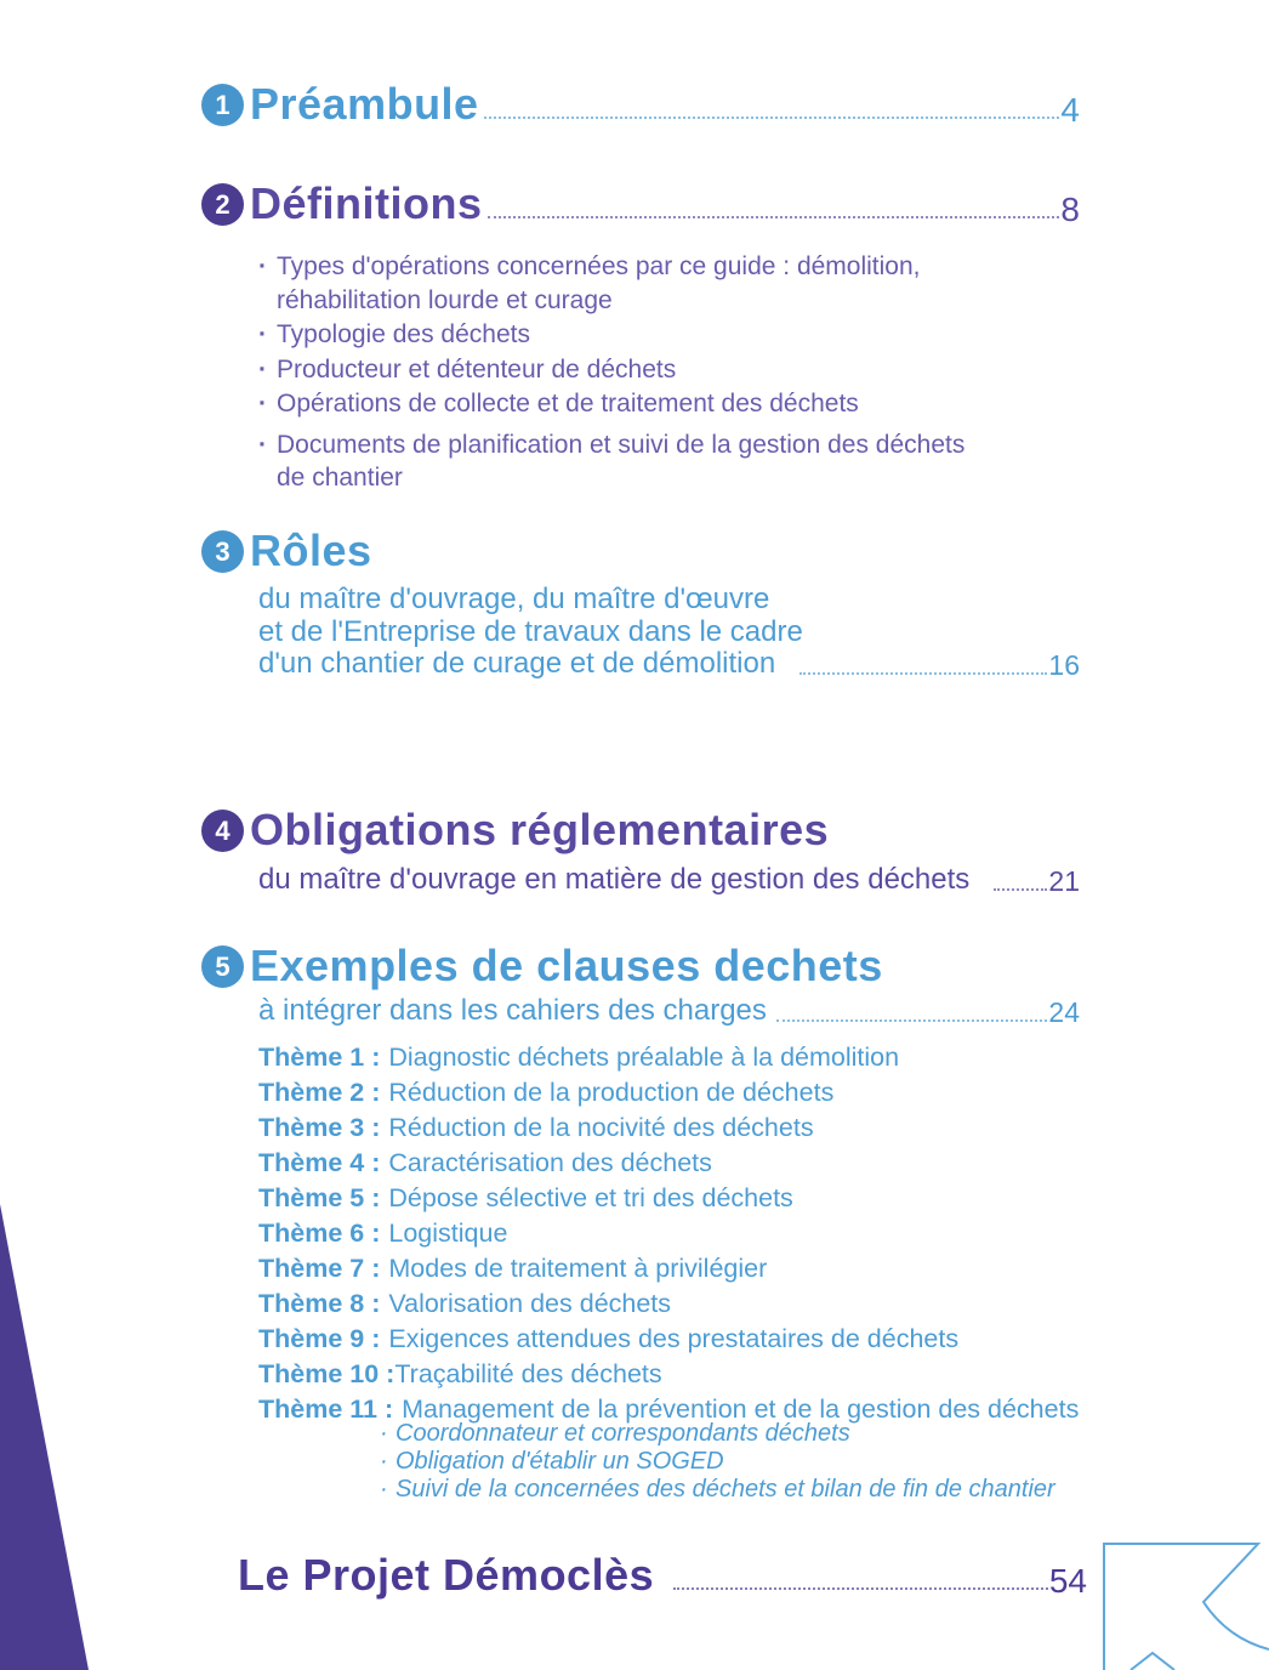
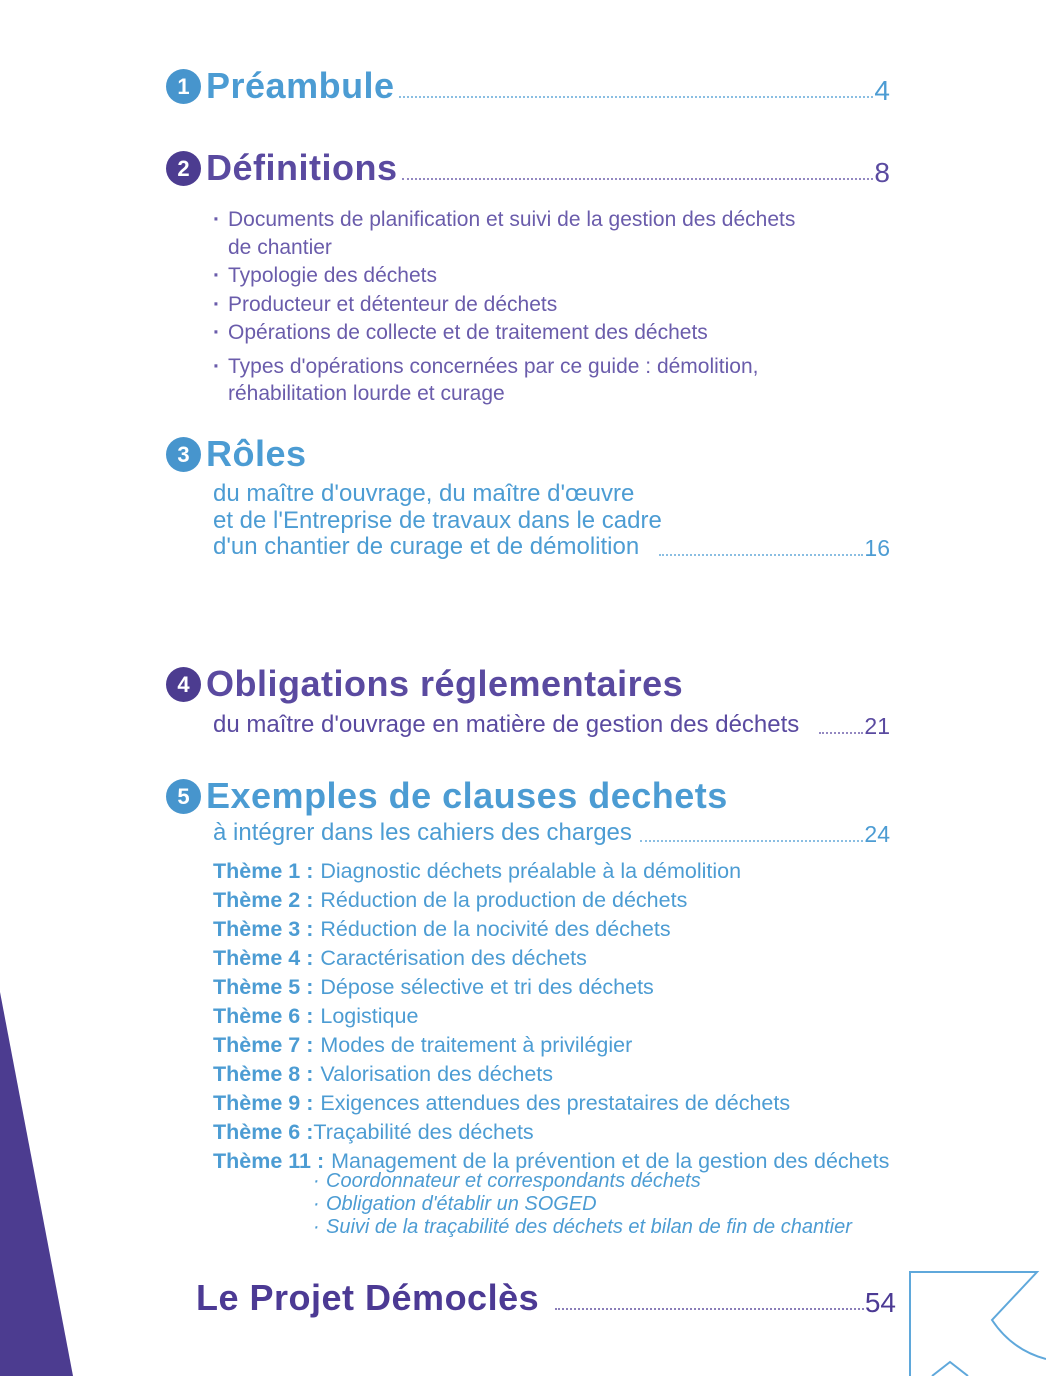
  1
  Préambule
  4
  2
  Définitions
  8
- Types d'opérations concernées par ce guide : démolition, réhabilitation lourde et curage
+ Documents de planification et suivi de la gestion des déchets de chantier
  Typologie des déchets
  Producteur et détenteur de déchets
  Opérations de collecte et de traitement des déchets
- Documents de planification et suivi de la gestion des déchets de chantier
+ Types d'opérations concernées par ce guide : démolition, réhabilitation lourde et curage
  3
  Rôles
  du maître d'ouvrage, du maître d'œuvre
  et de l'Entreprise de travaux dans le cadre
  d'un chantier de curage et de démolition
  16
  4
  Obligations réglementaires
  du maître d'ouvrage en matière de gestion des déchets
  21
  5
  Exemples de clauses dechets
  à intégrer dans les cahiers des charges
  24
  Thème 1 : Diagnostic déchets préalable à la démolition
  Thème 2 : Réduction de la production de déchets
  Thème 3 : Réduction de la nocivité des déchets
  Thème 4 : Caractérisation des déchets
  Thème 5 : Dépose sélective et tri des déchets
  Thème 6 : Logistique
  Thème 7 : Modes de traitement à privilégier
  Thème 8 : Valorisation des déchets
  Thème 9 : Exigences attendues des prestataires de déchets
- Thème 10 :Traçabilité des déchets
+ Thème 6 :Traçabilité des déchets
  Thème 11 : Management de la prévention et de la gestion des déchets
  Coordonnateur et correspondants déchets
  Obligation d'établir un SOGED
- Suivi de la concernées des déchets et bilan de fin de chantier
+ Suivi de la traçabilité des déchets et bilan de fin de chantier
  Le Projet Démoclès
  54
